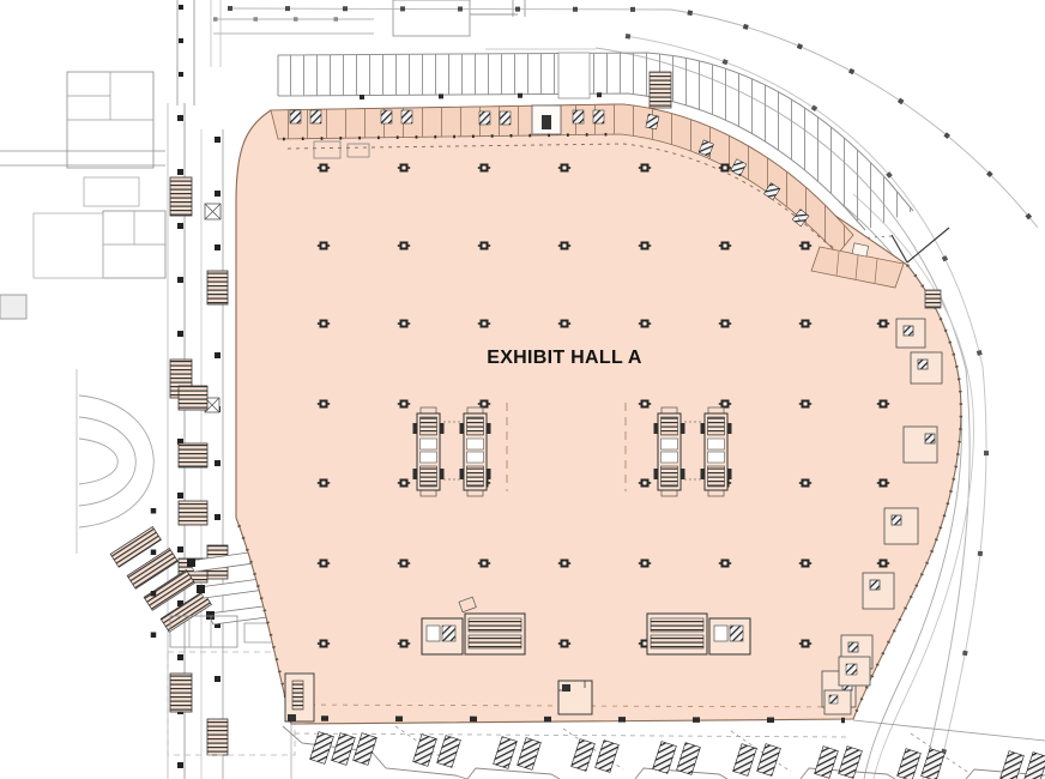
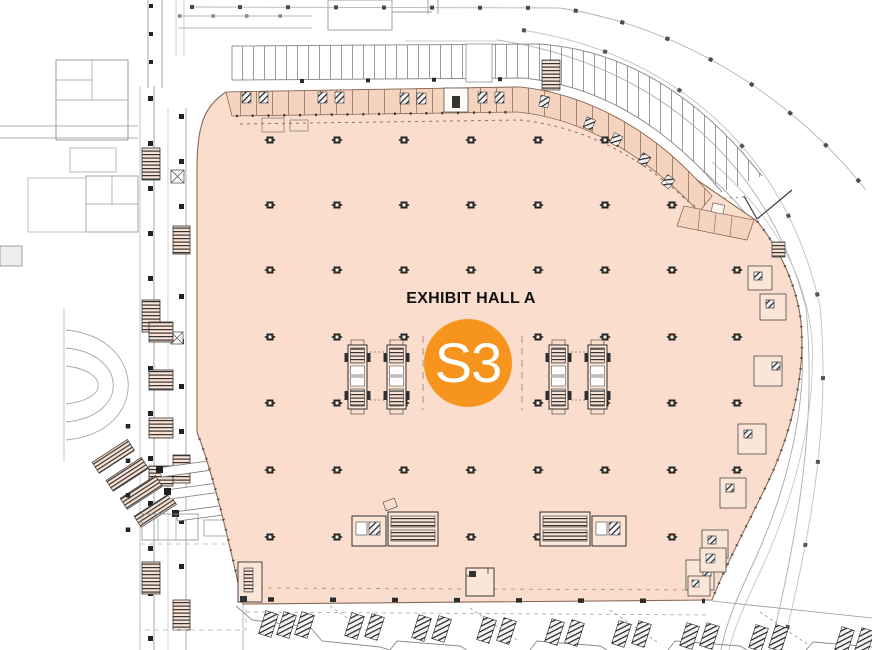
  EXHIBIT HALL A
+ S3
